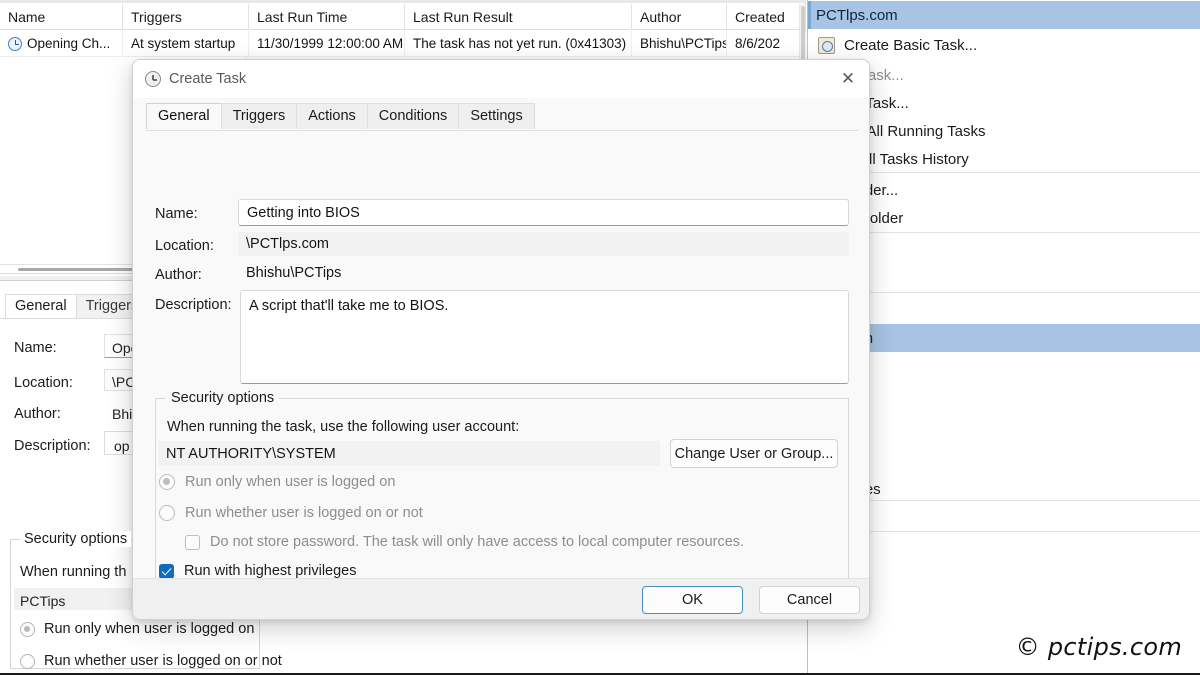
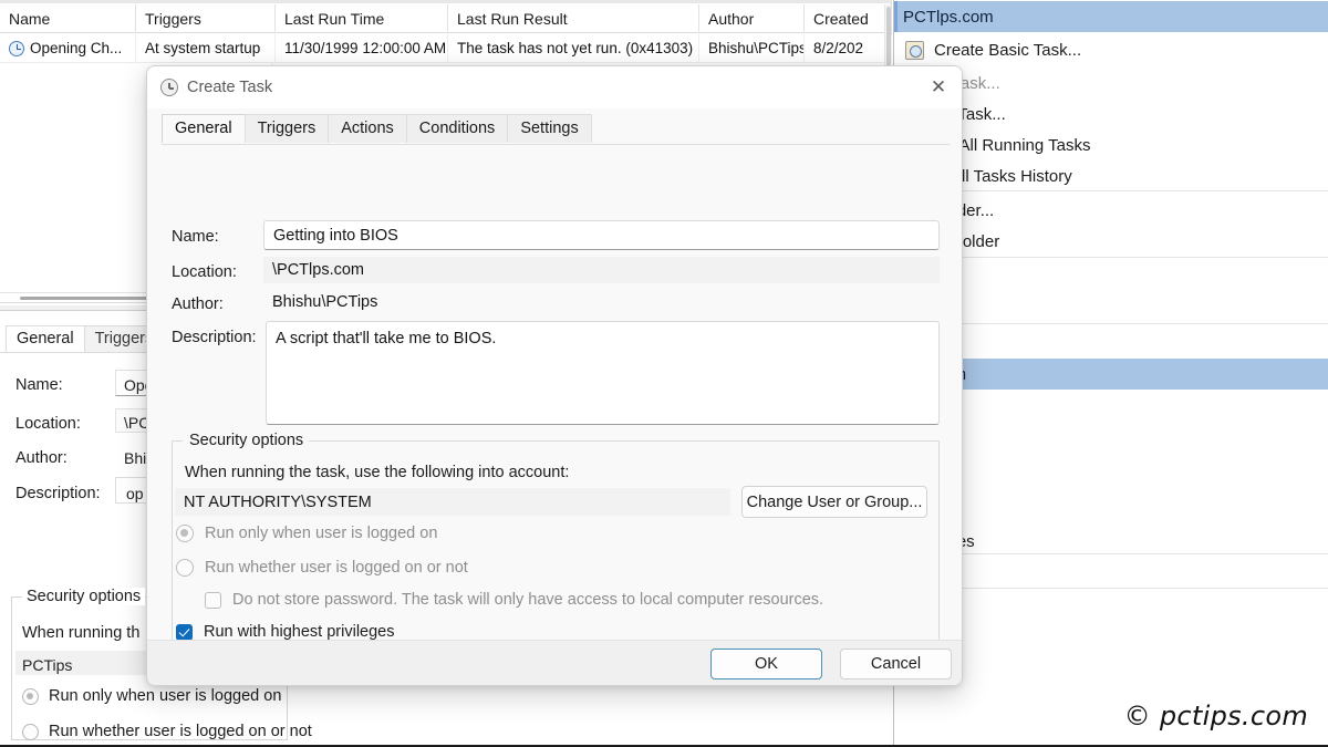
  Name
  Triggers
  Last Run Time
  Last Run Result
  Author
  Created
  Opening Ch...
  At system startup
  11/30/1999 12:00:00 AM
  The task has not yet run. (0x41303)
  Bhishu\PCTips
- 8/6/202
+ 8/2/202
  General
  Trigger
  Name:
  Location:
  \PC
  Author:
  Bhi
  Description:
  op
  Security options
  When running th
  PCTips
  Run only when user is logged on
  Run whether user is logged on or not
  PCTlps.com
  Create Basic Task...
  All Running Tasks
  ll Tasks History
  Create Task
  ✕
  General
  Triggers
  Actions
  Conditions
  Settings
  Name:
  Getting into BIOS
  Location:
  \PCTlps.com
  Author:
  Bhishu\PCTips
  Description:
  A script that'll take me to BIOS.
  Security options
- When running the task, use the following user account:
+ When running the task, use the following into account:
  NT AUTHORITY\SYSTEM
  Change User or Group...
  Run only when user is logged on
  Run whether user is logged on or not
  Do not store password. The task will only have access to local computer resources.
  Run with highest privileges
  OK
  Cancel
  © pctips.com
